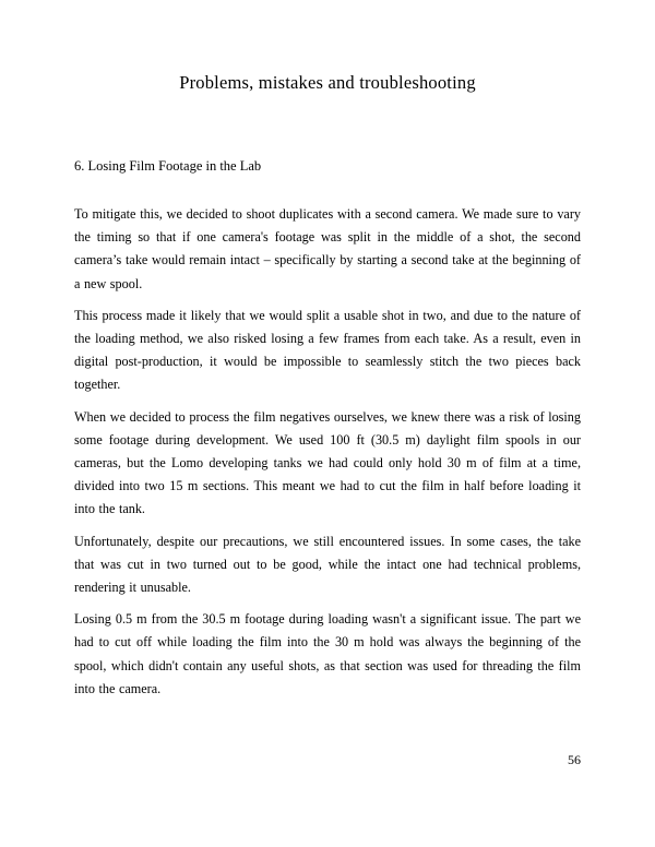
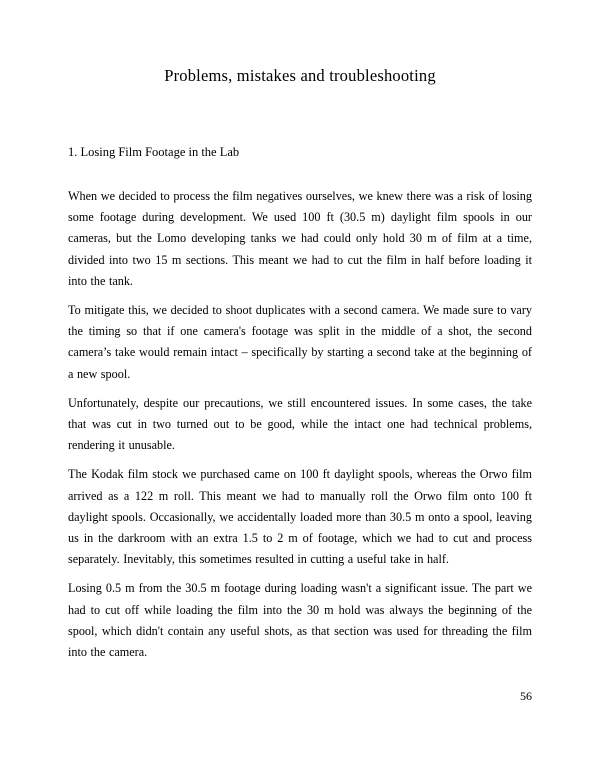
  Problems, mistakes and troubleshooting
- 6. Losing Film Footage in the Lab
+ 1. Losing Film Footage in the Lab
- To mitigate this, we decided to shoot duplicates with a second camera. We made sure to vary the timing so that if one camera's footage was split in the middle of a shot, the second camera’s take would remain intact – specifically by starting a second take at the beginning of a new spool.
+ When we decided to process the film negatives ourselves, we knew there was a risk of losing some footage during development. We used 100 ft (30.5 m) daylight film spools in our cameras, but the Lomo developing tanks we had could only hold 30 m of film at a time, divided into two 15 m sections. This meant we had to cut the film in half before loading it into the tank.
- This process made it likely that we would split a usable shot in two, and due to the nature of the loading method, we also risked losing a few frames from each take. As a result, even in digital post-production, it would be impossible to seamlessly stitch the two pieces back together.
- When we decided to process the film negatives ourselves, we knew there was a risk of losing some footage during development. We used 100 ft (30.5 m) daylight film spools in our cameras, but the Lomo developing tanks we had could only hold 30 m of film at a time, divided into two 15 m sections. This meant we had to cut the film in half before loading it into the tank.
+ To mitigate this, we decided to shoot duplicates with a second camera. We made sure to vary the timing so that if one camera's footage was split in the middle of a shot, the second camera’s take would remain intact – specifically by starting a second take at the beginning of a new spool.
  Unfortunately, despite our precautions, we still encountered issues. In some cases, the take that was cut in two turned out to be good, while the intact one had technical problems, rendering it unusable.
+ The Kodak film stock we purchased came on 100 ft daylight spools, whereas the Orwo film arrived as a 122 m roll. This meant we had to manually roll the Orwo film onto 100 ft daylight spools. Occasionally, we accidentally loaded more than 30.5 m onto a spool, leaving us in the darkroom with an extra 1.5 to 2 m of footage, which we had to cut and process separately. Inevitably, this sometimes resulted in cutting a useful take in half.
  Losing 0.5 m from the 30.5 m footage during loading wasn't a significant issue. The part we had to cut off while loading the film into the 30 m hold was always the beginning of the spool, which didn't contain any useful shots, as that section was used for threading the film into the camera.
  56
